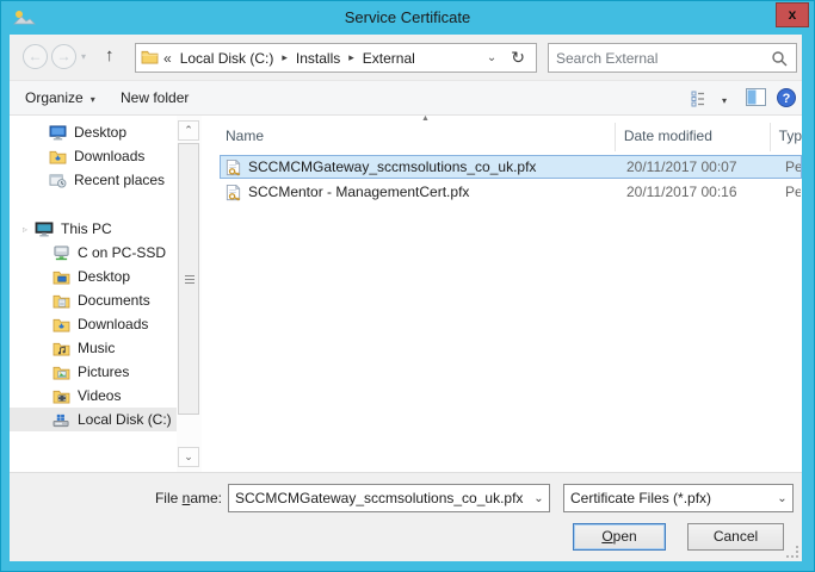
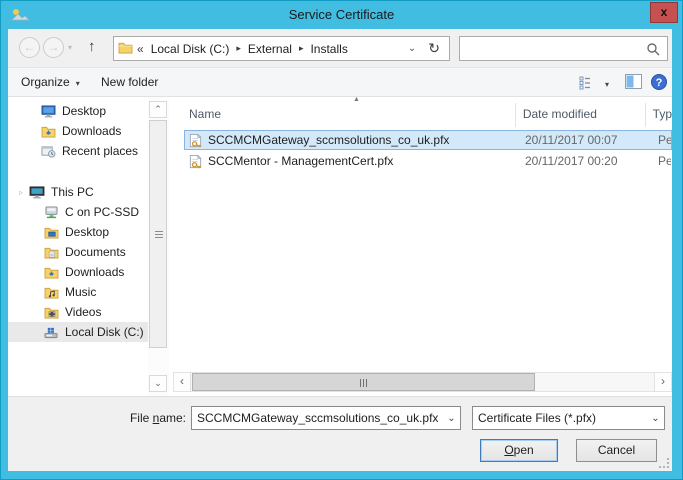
  Service Certificate
  x
  ←
  →
  ▾
  ↑
  «
  Local Disk (C:)
  ▸
- Installs
+ External
  ▸
- External
+ Installs
  ⌄
  ↻
- Search External
  Organize ▾
  New folder
  ▾
  ?
  Desktop
  Downloads
  Recent places
  ▹
  This PC
  C on PC-SSD
  Desktop
  Documents
  Downloads
  Music
- Pictures
  Videos
  Local Disk (C:)
  ⌃
  ⌄
  Name
  Date modified
  Typ
  SCCMCMGateway_sccmsolutions_co_uk.pfx
  20/11/2017 00:07
  SCCMentor - ManagementCert.pfx
- 20/11/2017 00:16
+ 20/11/2017 00:20
+ ‹
+ ›
  File name:
  SCCMCMGateway_sccmsolutions_co_uk.pfx
  ⌄
  Certificate Files (*.pfx)
  ⌄
  Open
  Cancel
